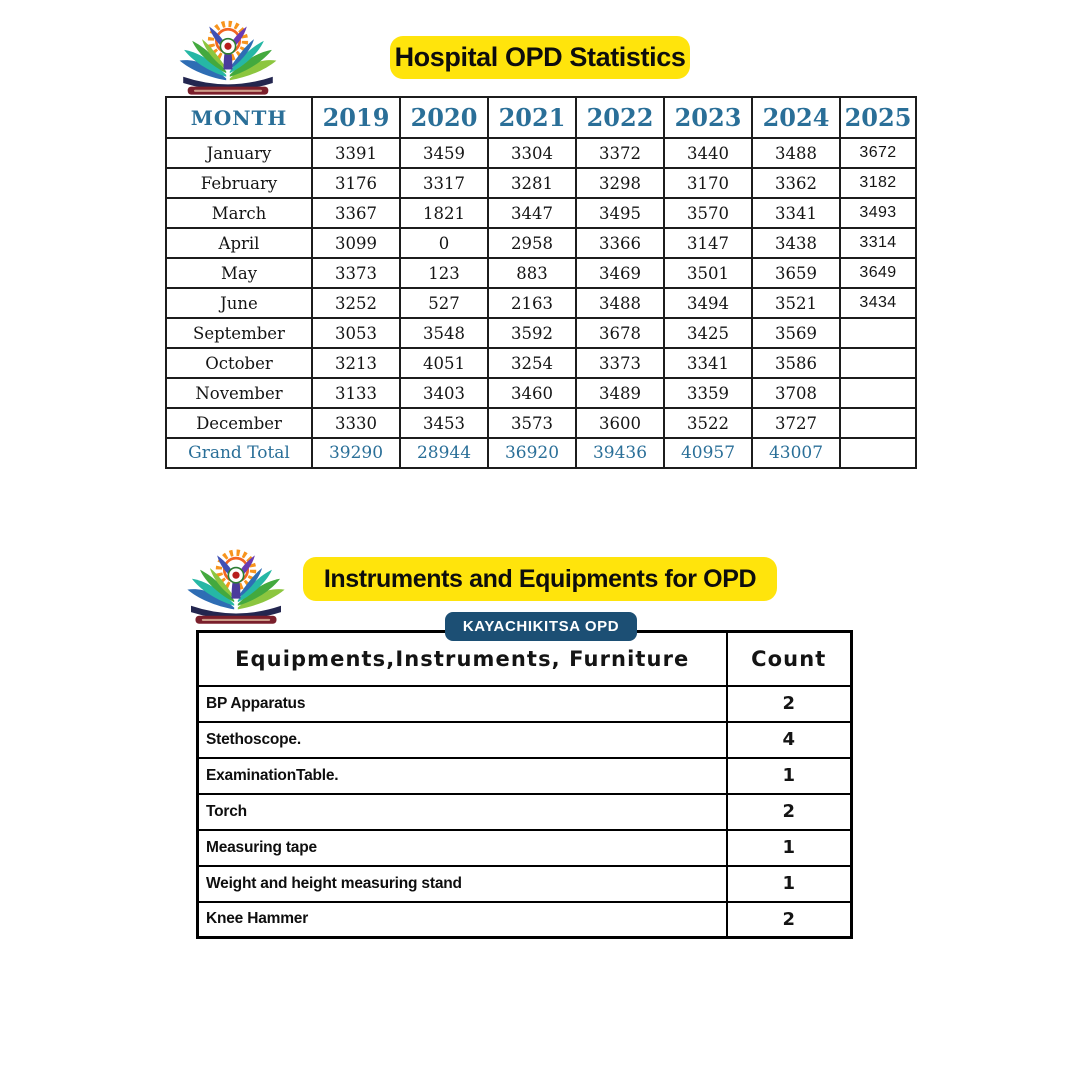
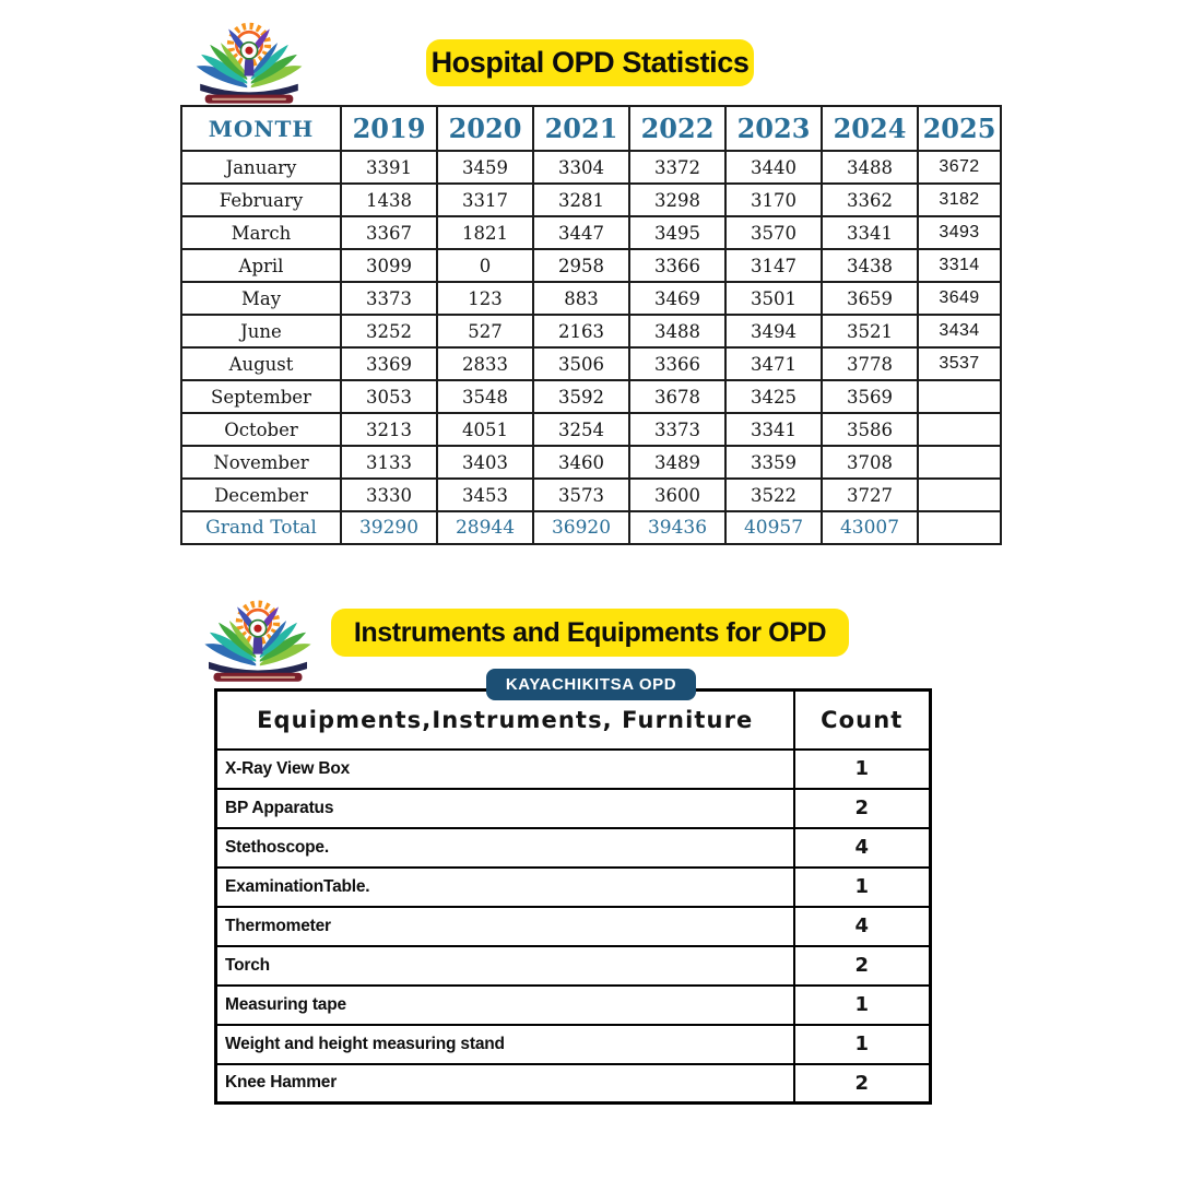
  Hospital OPD Statistics
  MONTH	2019	2020	2021	2022	2023	2024	2025
  January	3391	3459	3304	3372	3440	3488	3672
- February	3176	3317	3281	3298	3170	3362	3182
+ February	1438	3317	3281	3298	3170	3362	3182
  March	3367	1821	3447	3495	3570	3341	3493
  April	3099	0	2958	3366	3147	3438	3314
  May	3373	123	883	3469	3501	3659	3649
  June	3252	527	2163	3488	3494	3521	3434
+ August	3369	2833	3506	3366	3471	3778	3537
  September	3053	3548	3592	3678	3425	3569
  October	3213	4051	3254	3373	3341	3586
  November	3133	3403	3460	3489	3359	3708
  December	3330	3453	3573	3600	3522	3727
  Grand Total	39290	28944	36920	39436	40957	43007
  Instruments and Equipments for OPD
  KAYACHIKITSA OPD
  Equipments,Instruments, Furniture	Count
+ X-Ray View Box	1
  BP Apparatus	2
  Stethoscope.	4
  ExaminationTable.	1
+ Thermometer	4
  Torch	2
  Measuring tape	1
  Weight and height measuring stand	1
  Knee Hammer	2
